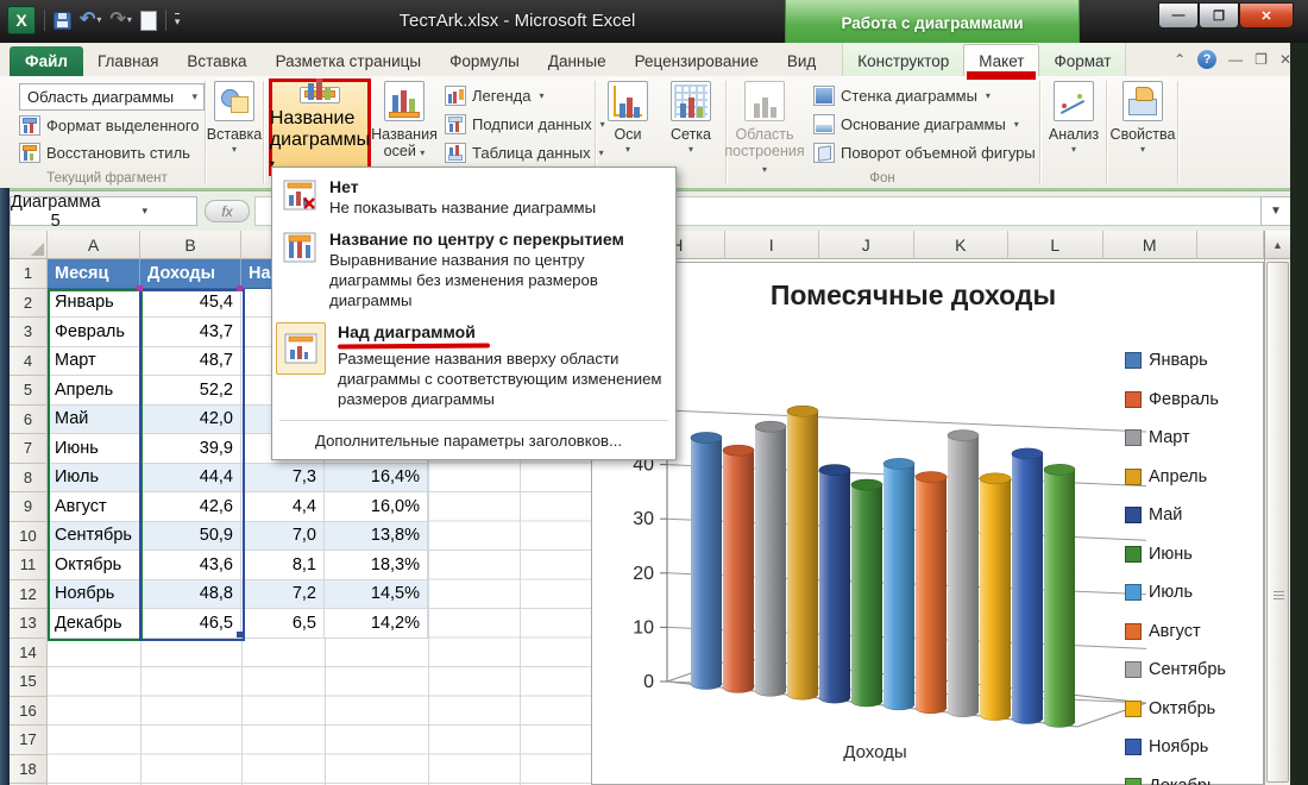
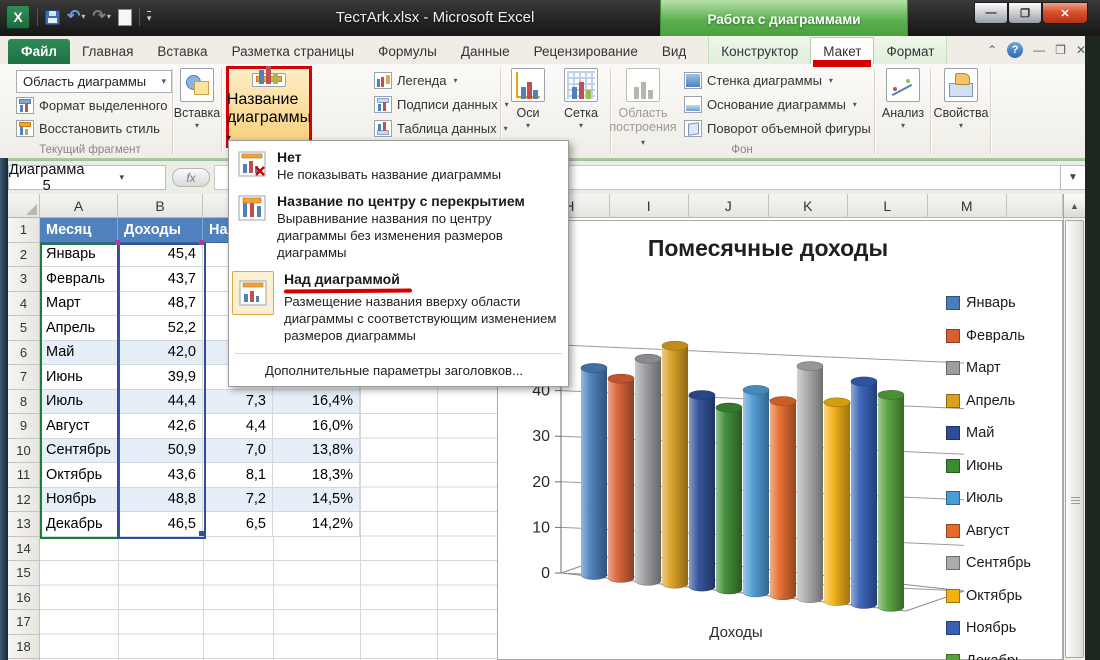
  X
  ↶
  ▾
  ↷
  ▾
  ▾
  ТестArk.xlsx - Microsoft Excel
  —
  ❐
  ✕
  Работа с диаграммами
  Файл
  Главная
  Вставка
  Разметка страницы
  Формулы
  Данные
  Рецензирование
  Вид
  Конструктор
  Макет
  Формат
  ⌃
  ?
  —
  ❐
  ✕
  Область диаграммы
  ▾
  Формат выделенного
  Восстановить стиль
  Текущий фрагмент
  Вставка
  ▾
  Название
  диаграммы ▾
- Названия
- осей ▾
  Легенда
  ▾
  Подписи данных
  ▾
  Таблица данных
  ▾
  Оси
  ▾
  Сетка
  ▾
  Область
  построения ▾
  Стенка диаграммы
  ▾
  Основание диаграммы
  ▾
  Поворот объемной фигуры
  Фон
  Анализ
  ▾
  Свойства
  ▾
  Диаграмма 5
  ▾
  fx
  ▼
  A
  B
  H
  I
  J
  K
  L
  M
  1
  2
  3
  4
  5
  6
  7
  8
  9
  10
  11
  12
  13
  14
  15
  16
  17
  18
  Месяц
  Доходы
  На
  Январь
  45,4
  Февраль
  43,7
  Март
  48,7
  Апрель
  52,2
  Май
  42,0
  Июнь
  39,9
  Июль
  44,4
  7,3
  16,4%
  Август
  42,6
  4,4
  16,0%
  Сентябрь
  50,9
  7,0
  13,8%
  Октябрь
  43,6
  8,1
  18,3%
  Ноябрь
  48,8
  7,2
  14,5%
  Декабрь
  46,5
  6,5
  14,2%
  Помесячные доходы
  0
  10
  20
  30
  40
  Доходы
  Январь
  Февраль
  Март
  Апрель
  Май
  Июнь
  Июль
  Август
  Сентябрь
  Октябрь
  Ноябрь
  ▲
  Нет
  Не показывать название диаграммы
  Название по центру с перекрытием
  Выравнивание названия по центру диаграммы без изменения размеров диаграммы
  Над диаграммой
  Размещение названия вверху области диаграммы с соответствующим изменением размеров диаграммы
  Дополнительные параметры заголовков...
